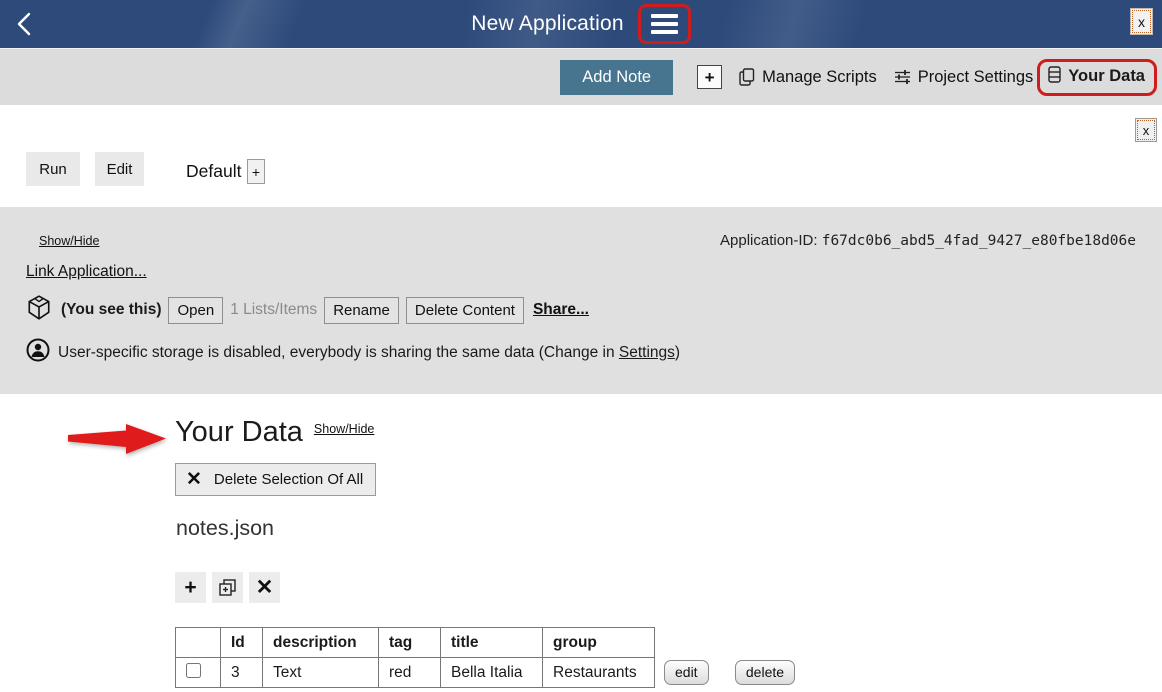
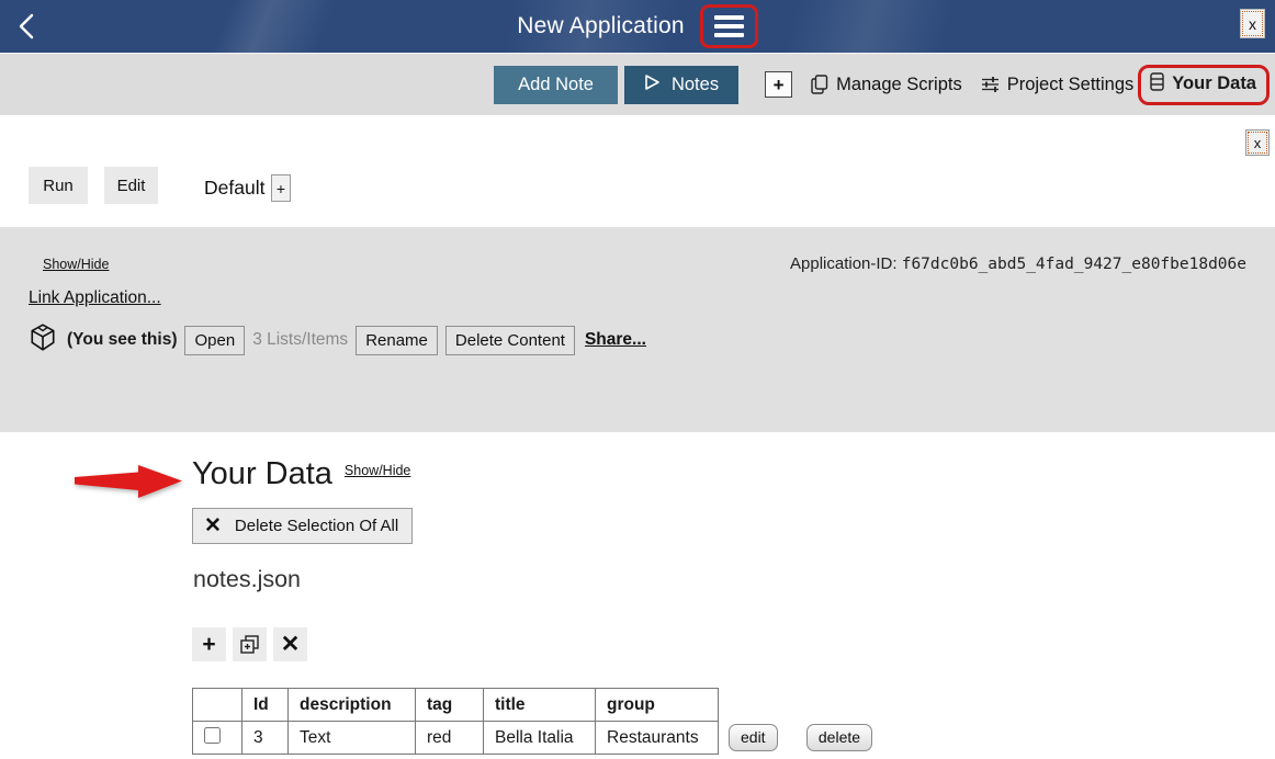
  New Application
  x
  Add Note
+ Notes
  +
  Manage Scripts
  Project Settings
  Your Data
  x
  Run
  Edit
  Default
  +
  Show/Hide
  Application-ID: f67dc0b6_abd5_4fad_9427_e80fbe18d06e
  Link Application...
  (You see this)
  Open
- 1 Lists/Items
+ 3 Lists/Items
  Rename
  Delete Content
  Share...
- User-specific storage is disabled, everybody is sharing the same data (Change in Settings)
  Your Data
  Show/Hide
  ✕
  Delete Selection Of All
  notes.json
  +
  ✕
  	Id	description	tag	title	group
  	3	Text	red	Bella Italia	Restaurants	edit delete
